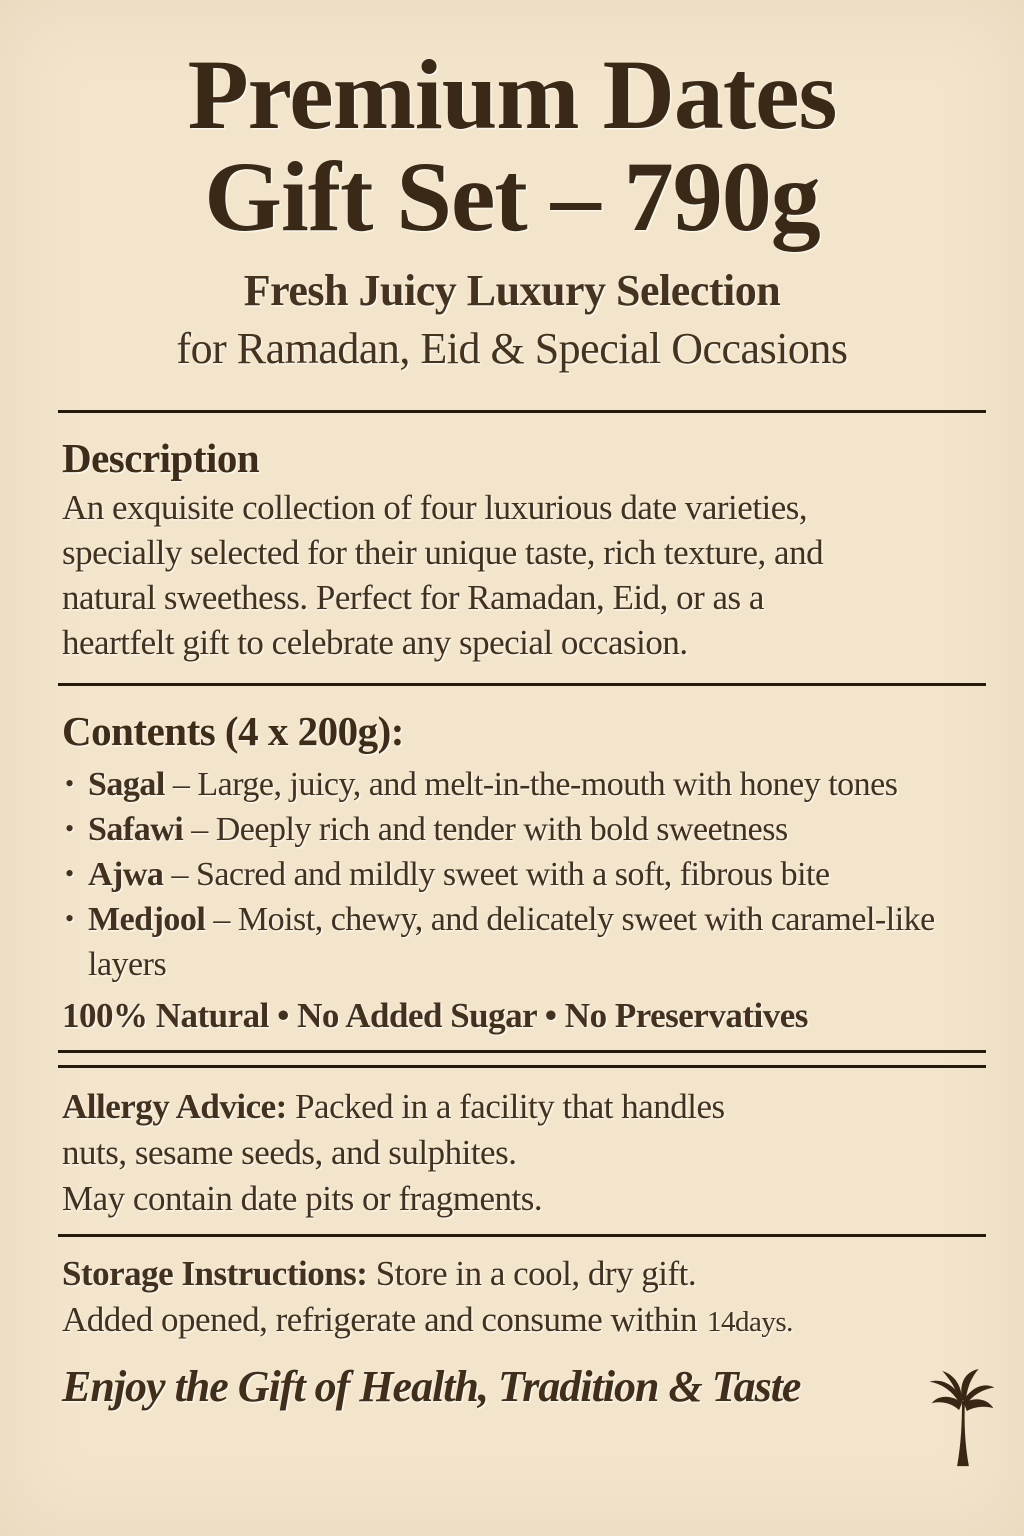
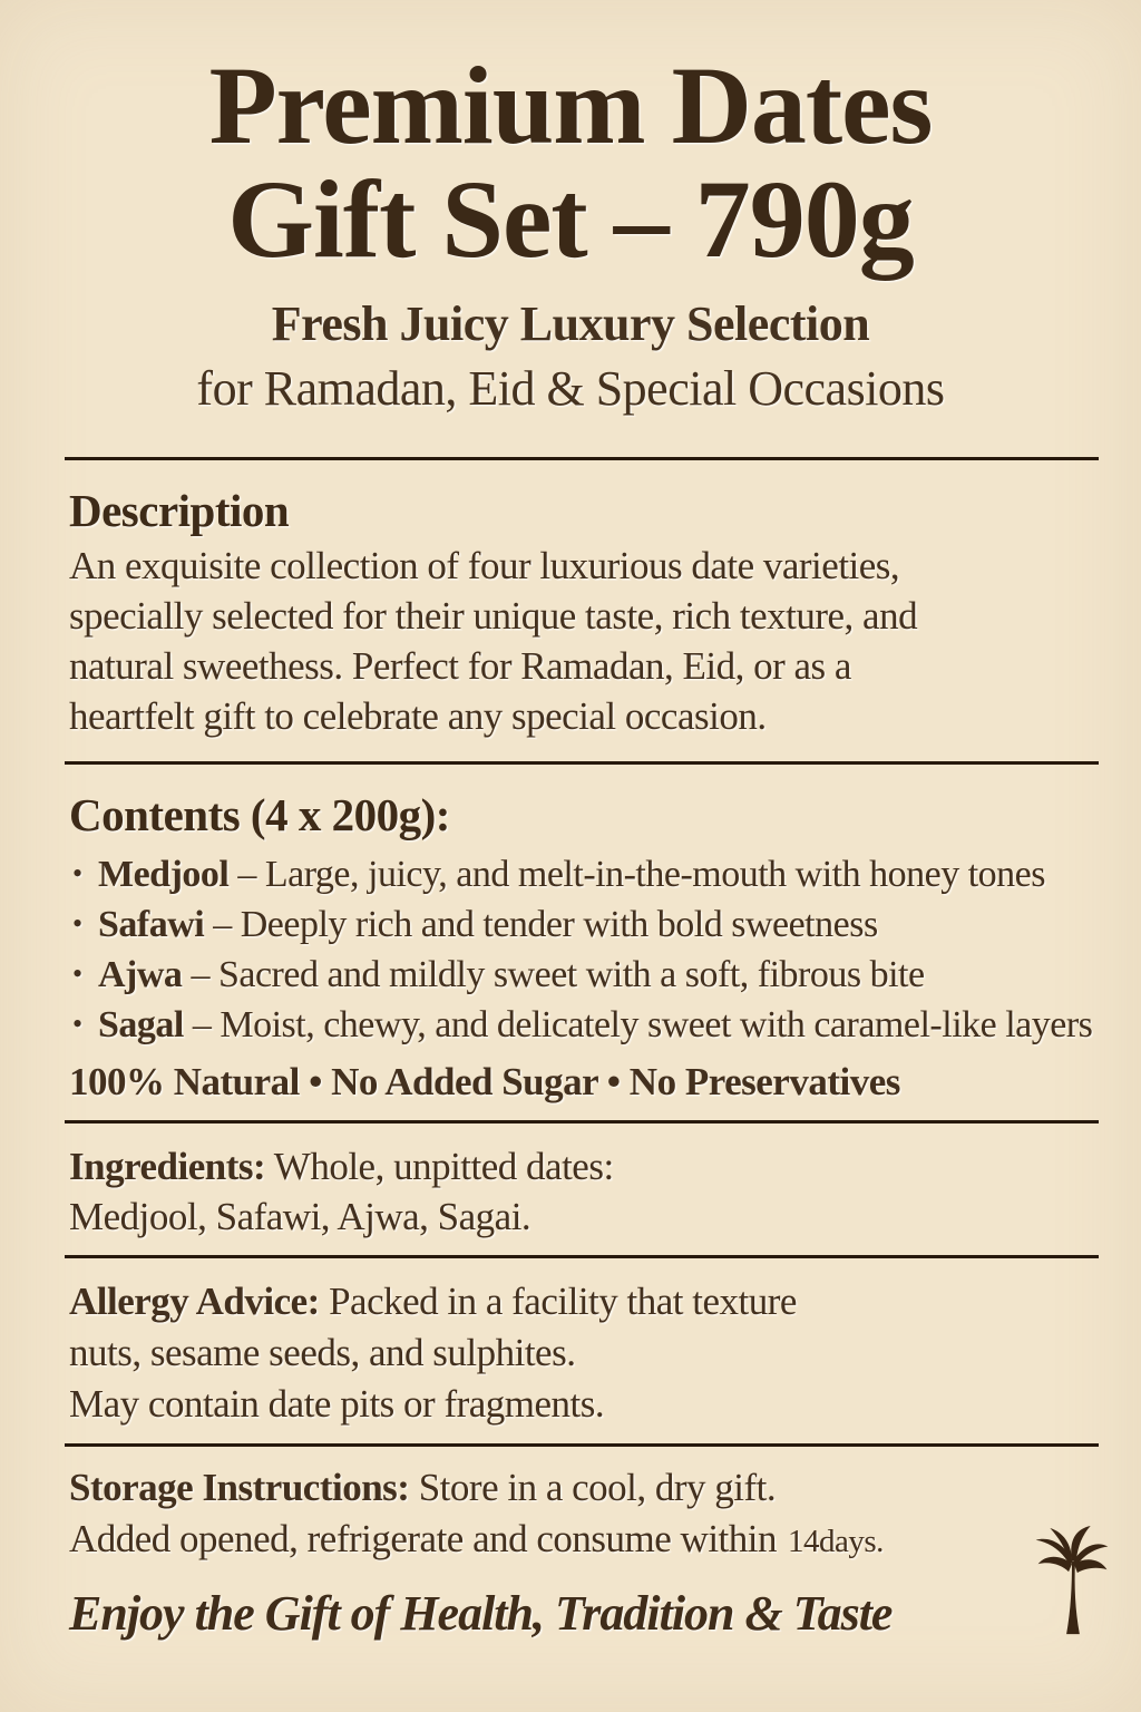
  Premium Dates
  Gift Set – 790g
  Fresh Juicy Luxury Selection
  for Ramadan, Eid & Special Occasions
  Description
  An exquisite collection of four luxurious date varieties,
  specially selected for their unique taste, rich texture, and
  natural sweethess. Perfect for Ramadan, Eid, or as a
  heartfelt gift to celebrate any special occasion.
  Contents (4 x 200g):
  •
- Sagal – Large, juicy, and melt-in-the-mouth with honey tones
+ Medjool – Large, juicy, and melt-in-the-mouth with honey tones
  •
  Safawi – Deeply rich and tender with bold sweetness
  •
  Ajwa – Sacred and mildly sweet with a soft, fibrous bite
  •
- Medjool – Moist, chewy, and delicately sweet with caramel-like layers
+ Sagal – Moist, chewy, and delicately sweet with caramel-like layers
  100% Natural • No Added Sugar • No Preservatives
+ Ingredients: Whole, unpitted dates:
+ Medjool, Safawi, Ajwa, Sagai.
- Allergy Advice: Packed in a facility that handles
+ Allergy Advice: Packed in a facility that texture
  nuts, sesame seeds, and sulphites.
  May contain date pits or fragments.
  Storage Instructions: Store in a cool, dry gift.
  Added opened, refrigerate and consume within 14days.
  Enjoy the Gift of Health, Tradition & Taste
